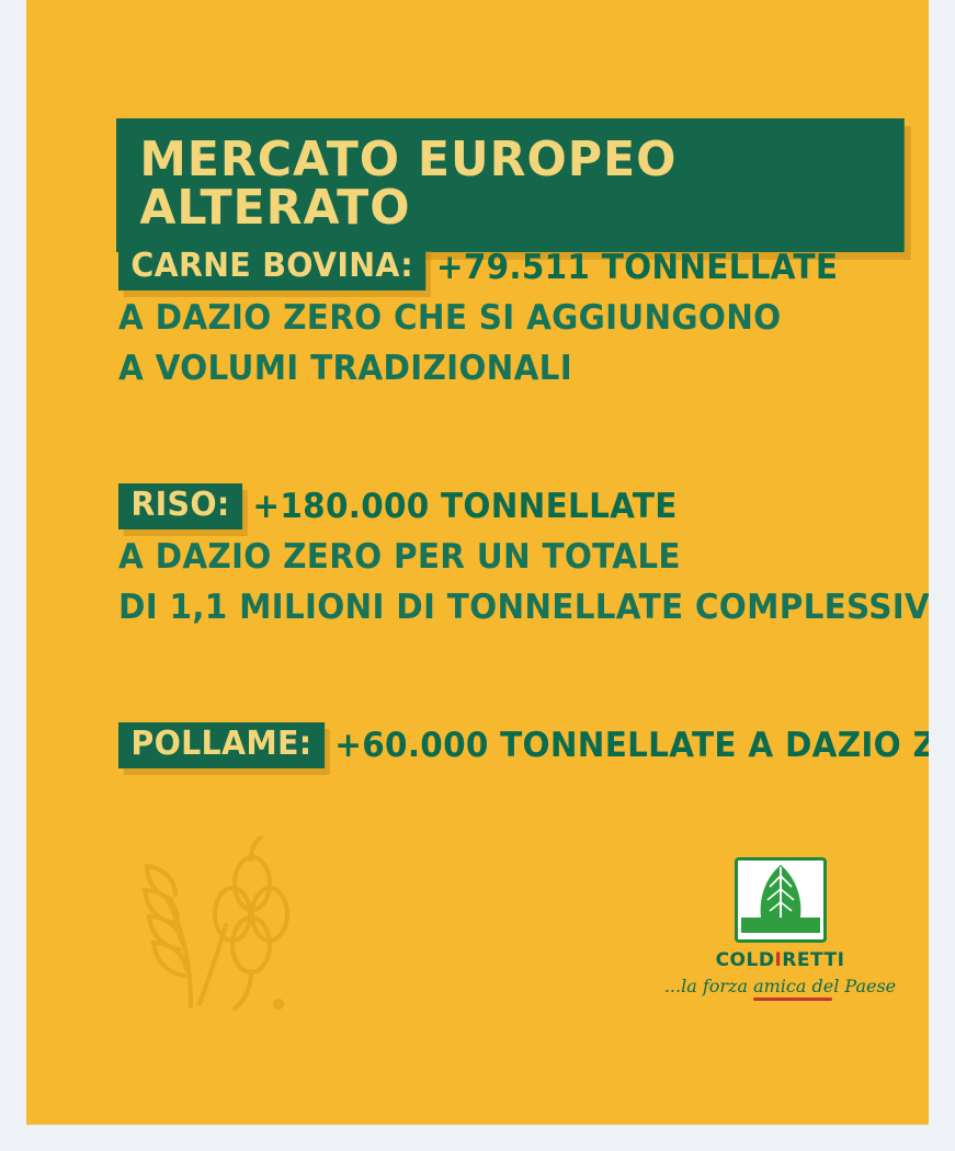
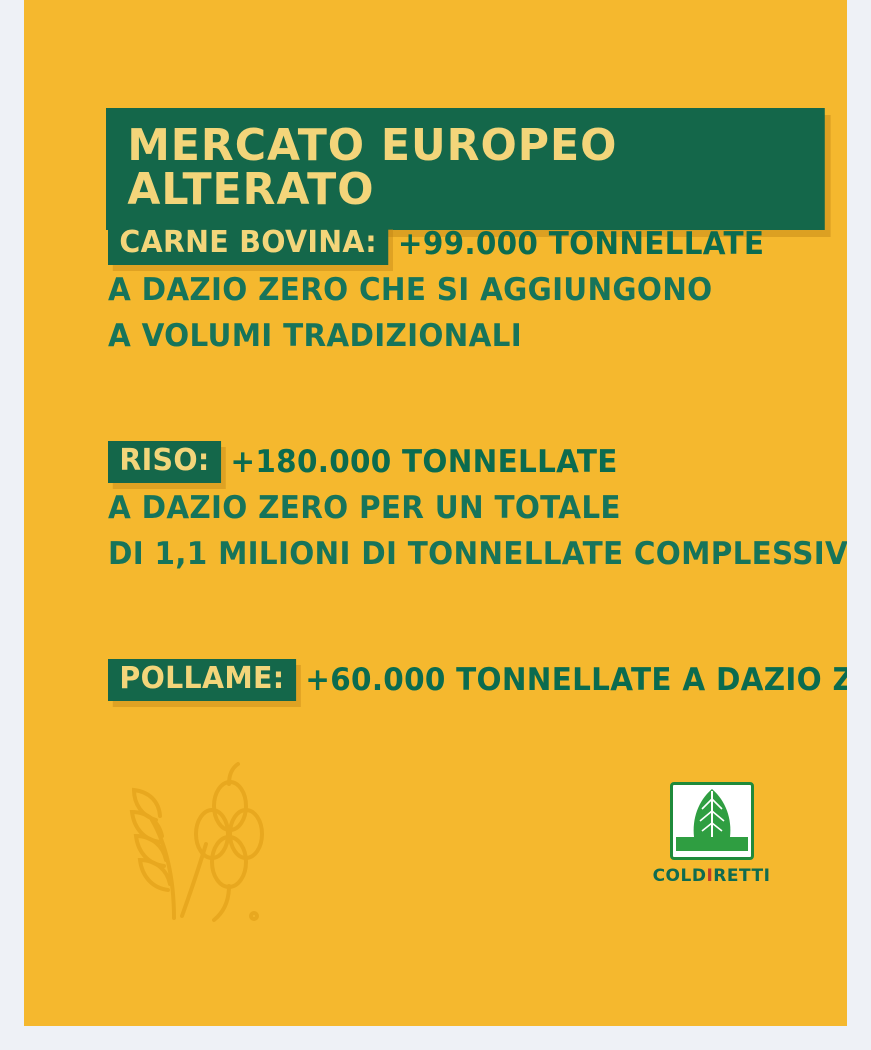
  MERCATO EUROPEO ALTERATO
- CARNE BOVINA: +79.511 TONNELLATE
+ CARNE BOVINA: +99.000 TONNELLATE
  A DAZIO ZERO CHE SI AGGIUNGONO
  A VOLUMI TRADIZIONALI
  RISO: +180.000 TONNELLATE
  A DAZIO ZERO PER UN TOTALE
  DI 1,1 MILIONI DI TONNELLATE COMPLESSIV
  POLLAME: +60.000 TONNELLATE A DAZIO Z
  COLDIRETTI
- ...la forza amica del Paese
